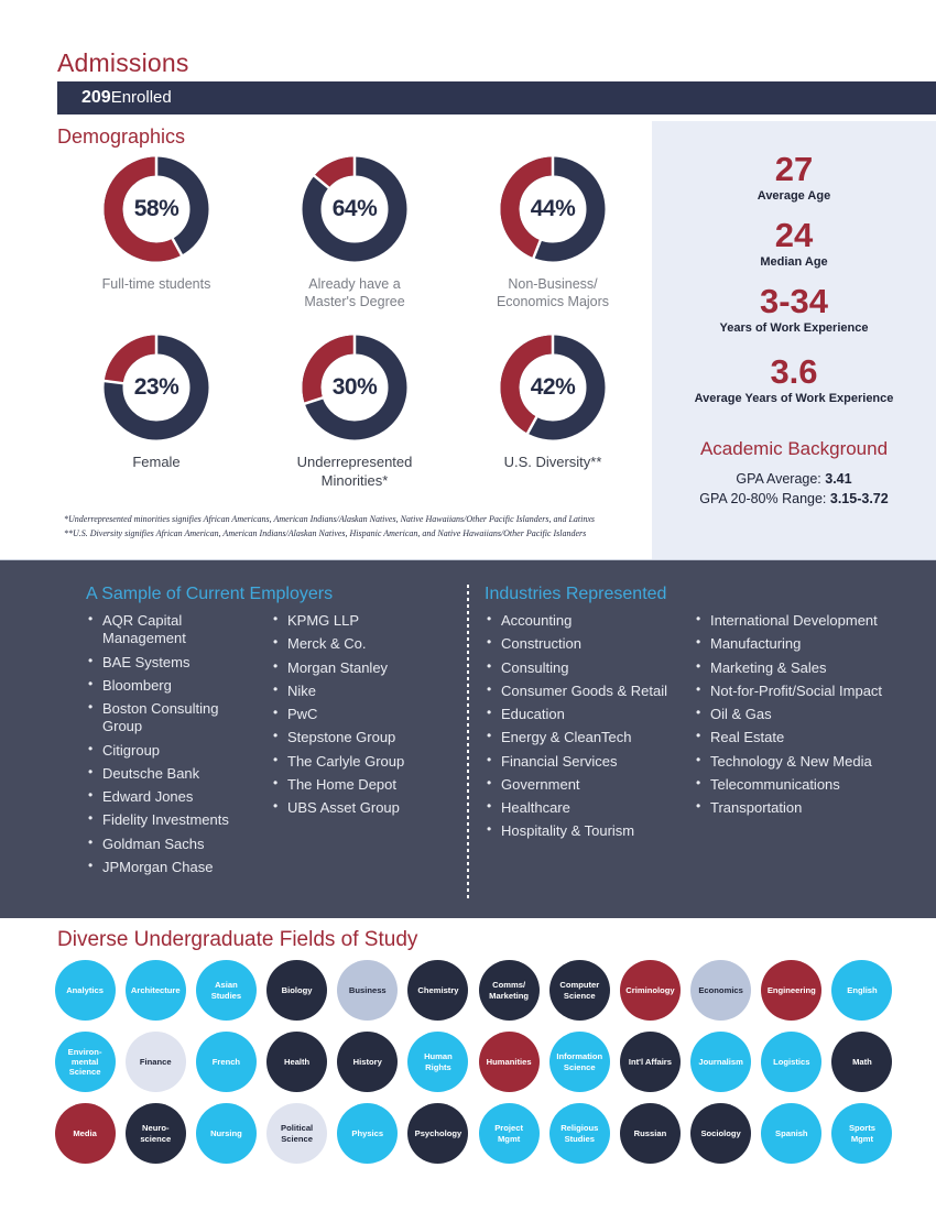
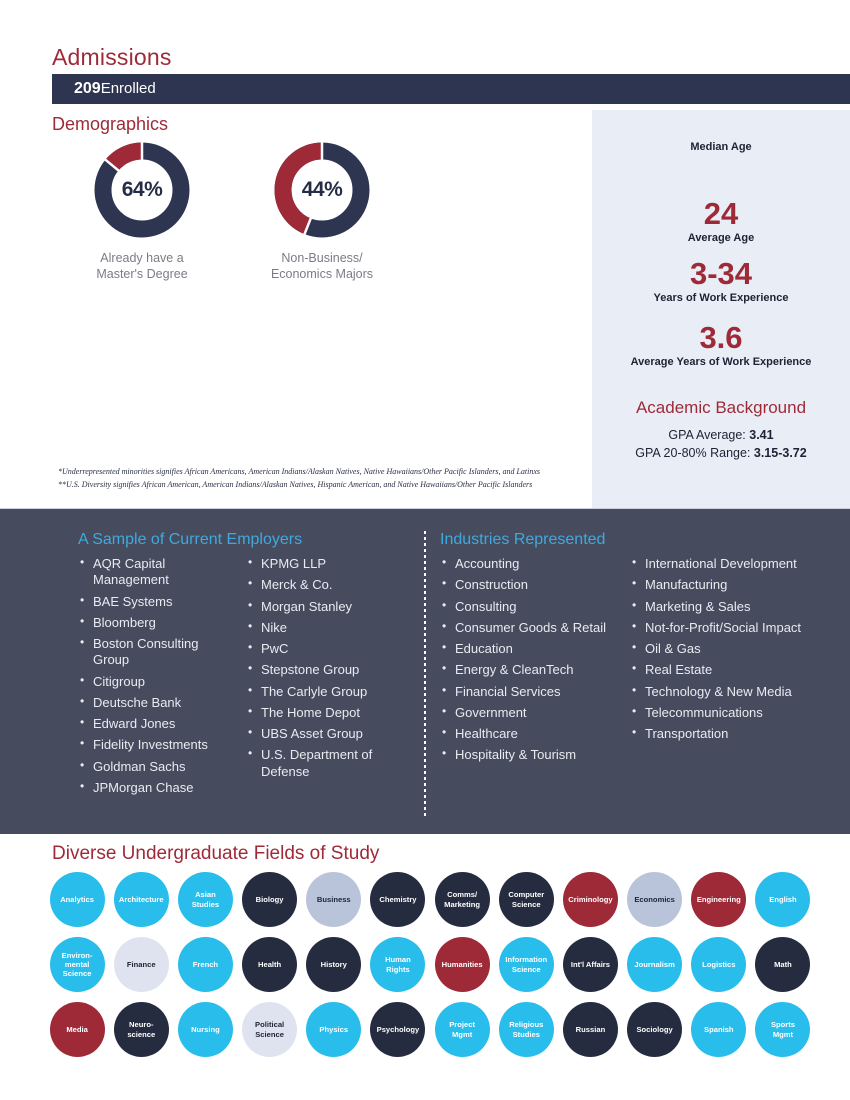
  Admissions
  209Enrolled
  Demographics
- 27
- Average Age
+ Median Age
  24
- Median Age
+ Average Age
  3-34
  Years of Work Experience
  3.6
  Average Years of Work Experience
  Academic Background
  GPA Average: 3.41
  GPA 20-80% Range: 3.15-3.72
- 58%
- Full-time students
  64%
  Already have a
  Master's Degree
  44%
  Non-Business/
  Economics Majors
- 23%
- Female
- 30%
- Underrepresented
- Minorities*
- 42%
- U.S. Diversity**
  *Underrepresented minorities signifies African Americans, American Indians/Alaskan Natives, Native Hawaiians/Other Pacific Islanders, and Latinxs
  **U.S. Diversity signifies African American, American Indians/Alaskan Natives, Hispanic American, and Native Hawaiians/Other Pacific Islanders
  A Sample of Current Employers
  AQR Capital Management
  BAE Systems
  Bloomberg
  Boston Consulting Group
  Citigroup
  Deutsche Bank
  Edward Jones
  Fidelity Investments
  Goldman Sachs
  JPMorgan Chase
  KPMG LLP
  Merck & Co.
  Morgan Stanley
  Nike
  PwC
  Stepstone Group
  The Carlyle Group
  The Home Depot
  UBS Asset Group
+ U.S. Department of Defense
  Industries Represented
  Accounting
  Construction
  Consulting
  Consumer Goods & Retail
  Education
  Energy & CleanTech
  Financial Services
  Government
  Healthcare
  Hospitality & Tourism
  International Development
  Manufacturing
  Marketing & Sales
  Not-for-Profit/Social Impact
  Oil & Gas
  Real Estate
  Technology & New Media
  Telecommunications
  Transportation
  Diverse Undergraduate Fields of Study
  Analytics
  Architecture
  Asian
  Studies
  Biology
  Business
  Chemistry
  Comms/
  Marketing
  Computer
  Science
  Criminology
  Economics
  Engineering
  English
  Environ-
  mental
  Science
  Finance
  French
  Health
  History
  Human
  Rights
  Humanities
  Information
  Science
  Int'l Affairs
  Journalism
  Logistics
  Math
  Media
  Neuro-
  science
  Nursing
  Political
  Science
  Physics
  Psychology
  Project
  Mgmt
  Religious
  Studies
  Russian
  Sociology
  Spanish
  Sports
  Mgmt
